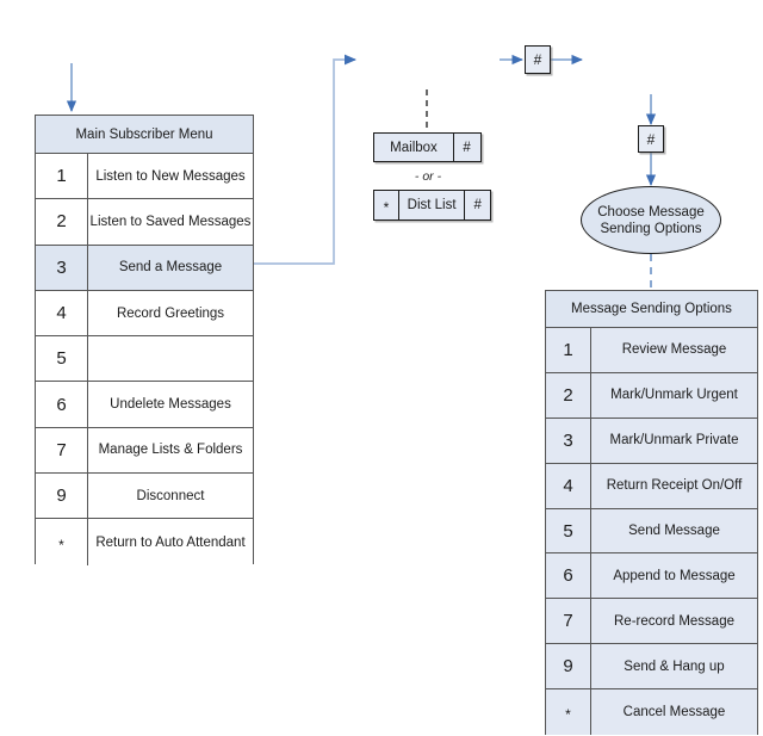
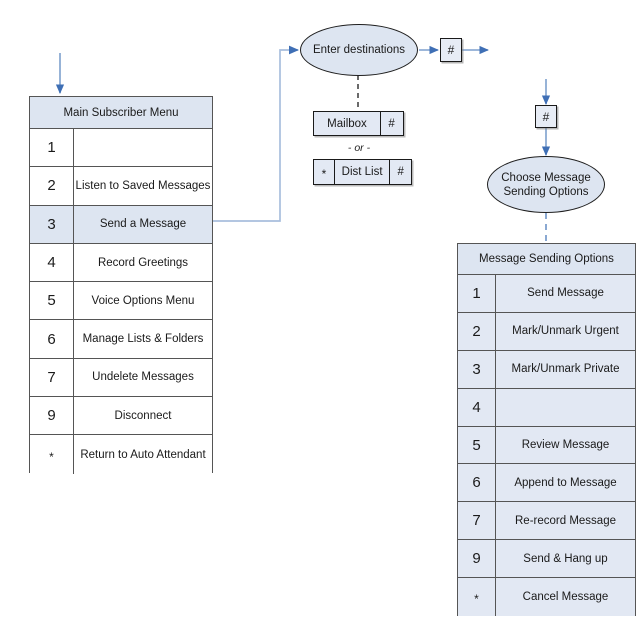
  Main Subscriber Menu
  1
- Listen to New Messages
  2
  Listen to Saved Messages
  3
  Send a Message
  4
  Record Greetings
  5
+ Voice Options Menu
  6
- Undelete Messages
+ Manage Lists & Folders
  7
- Manage Lists & Folders
+ Undelete Messages
  9
  Disconnect
  *
  Return to Auto Attendant
+ Enter destinations
  #
  #
  Choose Message
  Sending Options
  Mailbox
  #
  - or -
  *
  Dist List
  #
  Message Sending Options
  1
- Review Message
+ Send Message
  2
  Mark/Unmark Urgent
  3
  Mark/Unmark Private
  4
- Return Receipt On/Off
  5
- Send Message
+ Review Message
  6
  Append to Message
  7
  Re-record Message
  9
  Send & Hang up
  *
  Cancel Message
